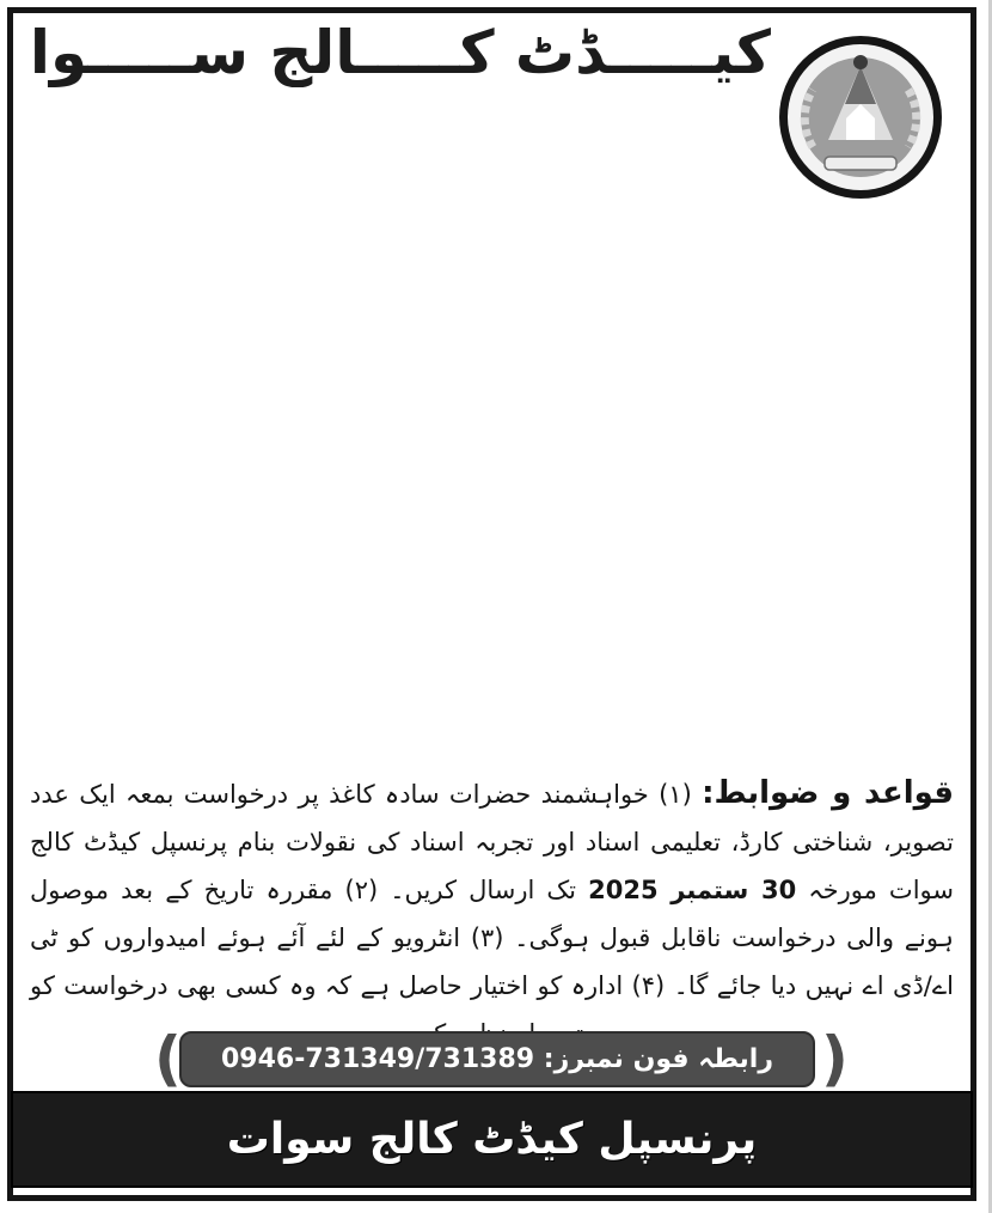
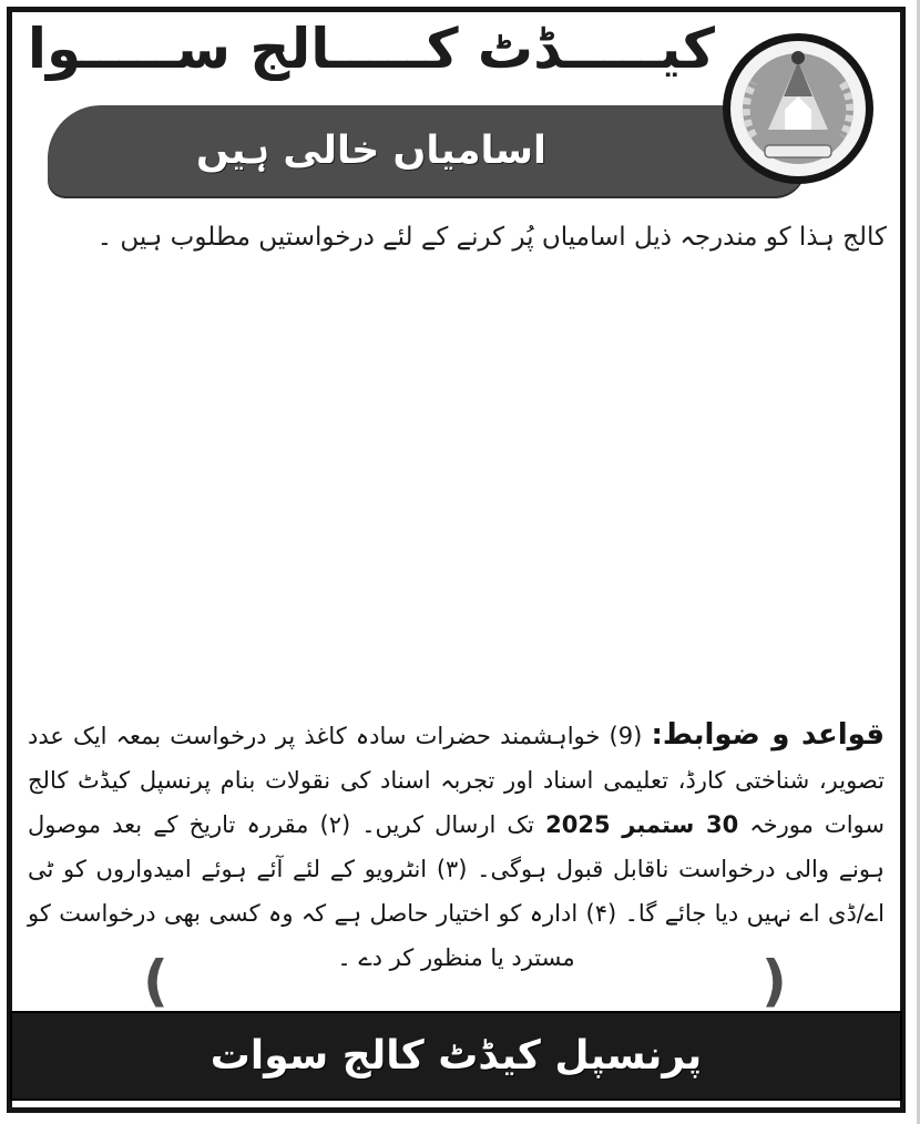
  کیـــــڈٹ کـــــالج ســـــوا
+ اسامیاں خالی ہیں
+ کالج ہذا کو مندرجہ ذیل اسامیاں پُر کرنے کے لئے درخواستیں مطلوب ہیں ۔
- قواعد و ضوابط: (۱) خواہشمند حضرات سادہ کاغذ پر درخواست بمعہ ایک عدد تصویر، شناختی کارڈ، تعلیمی اسناد اور تجربہ اسناد کی نقولات بنام پرنسپل کیڈٹ کالج سوات مورخہ 30 ستمبر 2025 تک ارسال کریں۔ (۲) مقررہ تاریخ کے بعد موصول ہونے والی درخواست ناقابل قبول ہوگی۔ (۳) انٹرویو کے لئے آئے ہوئے امیدواروں کو ٹی اے/ڈی اے نہیں دیا جائے گا۔ (۴) ادارہ کو اختیار حاصل ہے کہ وہ کسی بھی درخواست کو
+ قواعد و ضوابط: (9) خواہشمند حضرات سادہ کاغذ پر درخواست بمعہ ایک عدد تصویر، شناختی کارڈ، تعلیمی اسناد اور تجربہ اسناد کی نقولات بنام پرنسپل کیڈٹ کالج سوات مورخہ 30 ستمبر 2025 تک ارسال کریں۔ (۲) مقررہ تاریخ کے بعد موصول ہونے والی درخواست ناقابل قبول ہوگی۔ (۳) انٹرویو کے لئے آئے ہوئے امیدواروں کو ٹی اے/ڈی اے نہیں دیا جائے گا۔ (۴) ادارہ کو اختیار حاصل ہے کہ وہ کسی بھی درخواست کو مسترد یا منظور کر دے ۔
  (
- رابطہ فون نمبرز: 0946-731349/731389
  )
  پرنسپل کیڈٹ کالج سوات
